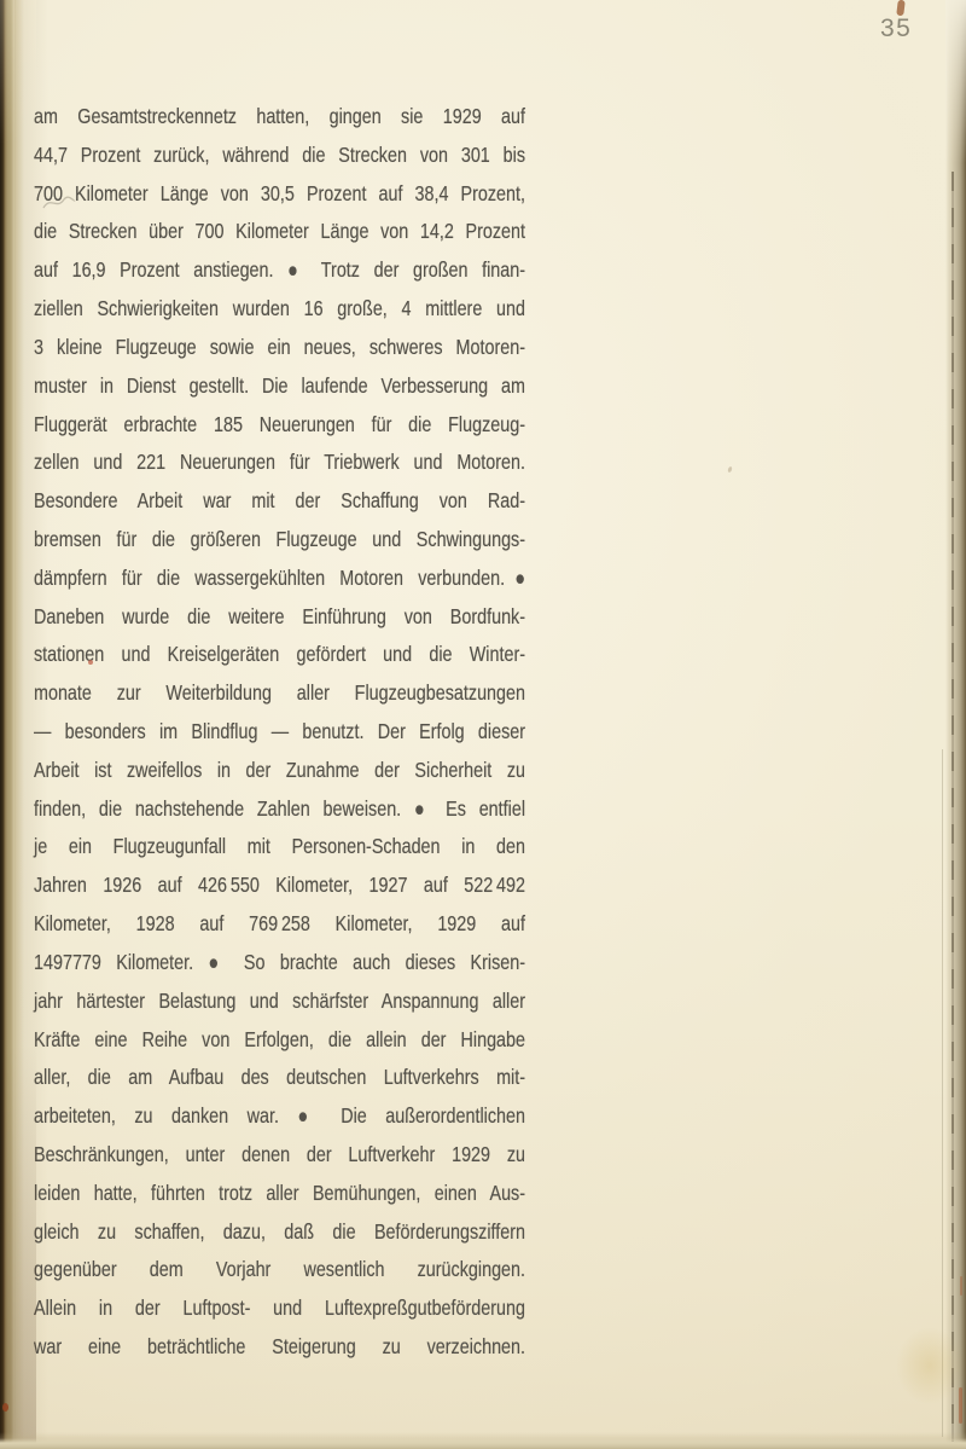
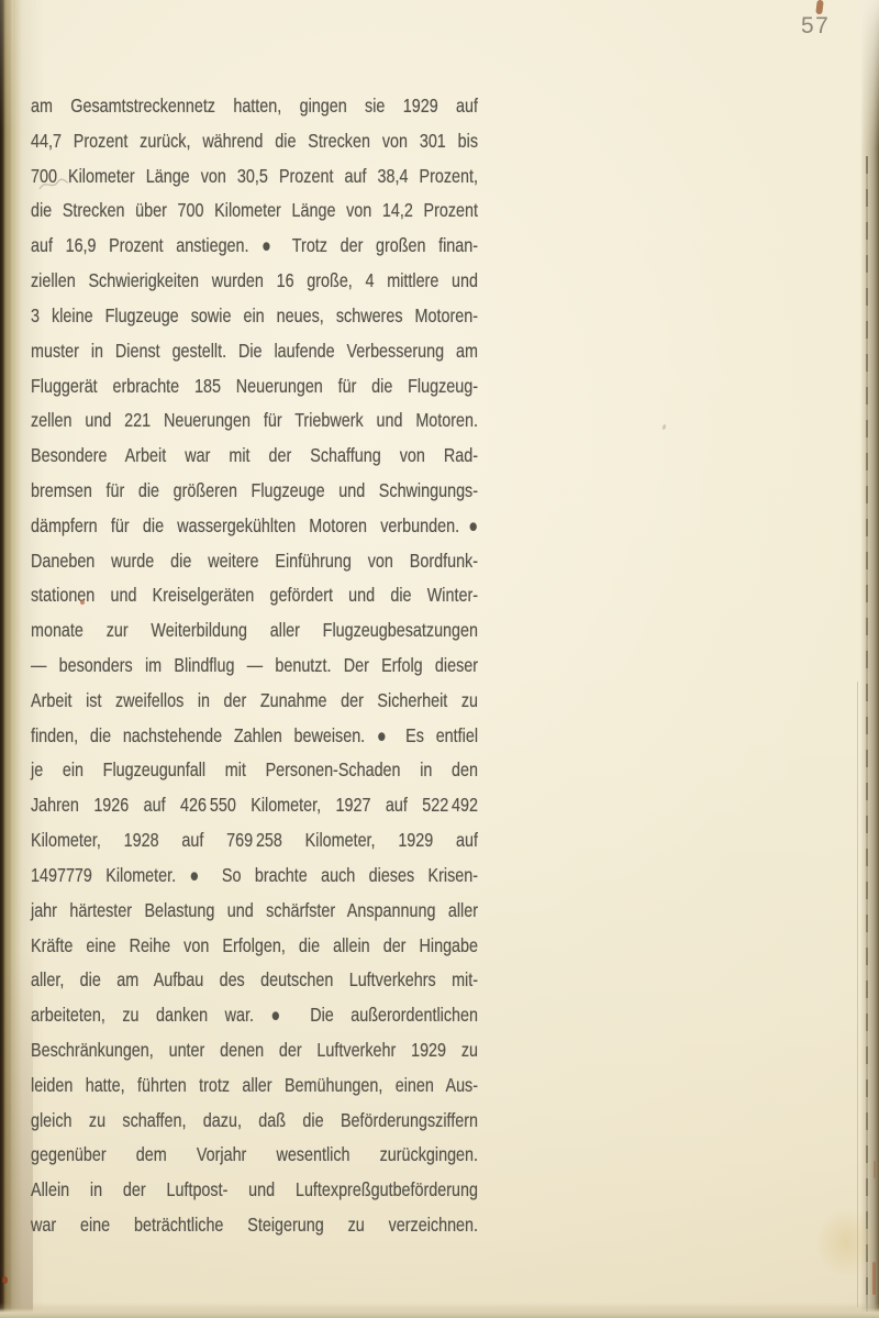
- 35
+ 57
  m Gesamtstreckennetz hatten, gingen sie 1929 auf
  ,7 Prozent zurück, während die Strecken von 301 bis
  0 Kilometer Länge von 30,5 Prozent auf 38,4 Prozent,
  e Strecken über 700 Kilometer Länge von 14,2 Prozent
  f 16,9 Prozent anstiegen. ● Trotz der großen finan-
  ellen Schwierigkeiten wurden 16 große, 4 mittlere und
  kleine Flugzeuge sowie ein neues, schweres Motoren-
  uster in Dienst gestellt. Die laufende Verbesserung am
  uggerät erbrachte 185 Neuerungen für die Flugzeug-
  llen und 221 Neuerungen für Triebwerk und Motoren.
  esondere Arbeit war mit der Schaffung von Rad-
  emsen für die größeren Flugzeuge und Schwingungs-
  mpfern für die wassergekühlten Motoren verbunden.●
  aneben wurde die weitere Einführung von Bordfunk-
  ationen und Kreiselgeräten gefördert und die Winter-
  onate zur Weiterbildung aller Flugzeugbesatzungen
  besonders im Blindflug — benutzt. Der Erfolg dieser
  beit ist zweifellos in der Zunahme der Sicherheit zu
  den, die nachstehende Zahlen beweisen. ● Es entfiel
  ein Flugzeugunfall mit Personen-Schaden in den
  hren 1926 auf 426 550 Kilometer, 1927 auf 522 492
  lometer, 1928 auf 769 258 Kilometer, 1929 auf
  97779 Kilometer. ● So brachte auch dieses Krisen-
  hr härtester Belastung und schärfster Anspannung aller
  äfte eine Reihe von Erfolgen, die allein der Hingabe
  ler, die am Aufbau des deutschen Luftverkehrs mit-
  beiteten, zu danken war. ● Die außerordentlichen
  eschränkungen, unter denen der Luftverkehr 1929 zu
  iden hatte, führten trotz aller Bemühungen, einen Aus-
  eich zu schaffen, dazu, daß die Beförderungsziffern
  genüber dem Vorjahr wesentlich zurückgingen.
  lein in der Luftpost- und Luftexpreßgutbeförderung
  ar eine beträchtliche Steigerung zu verzeichnen.
